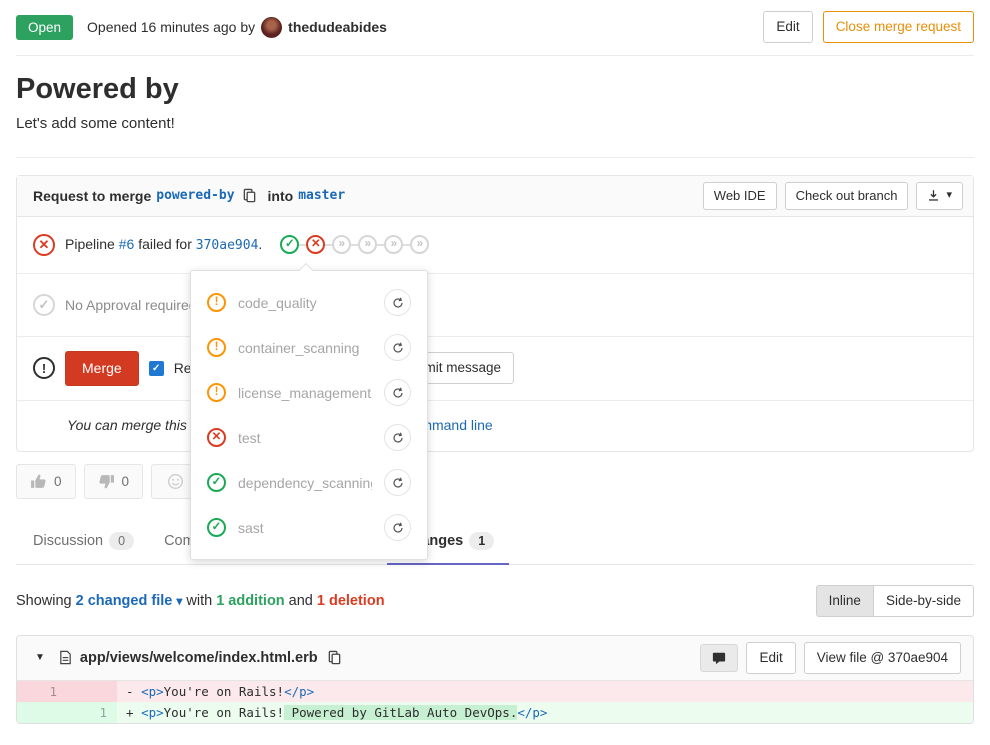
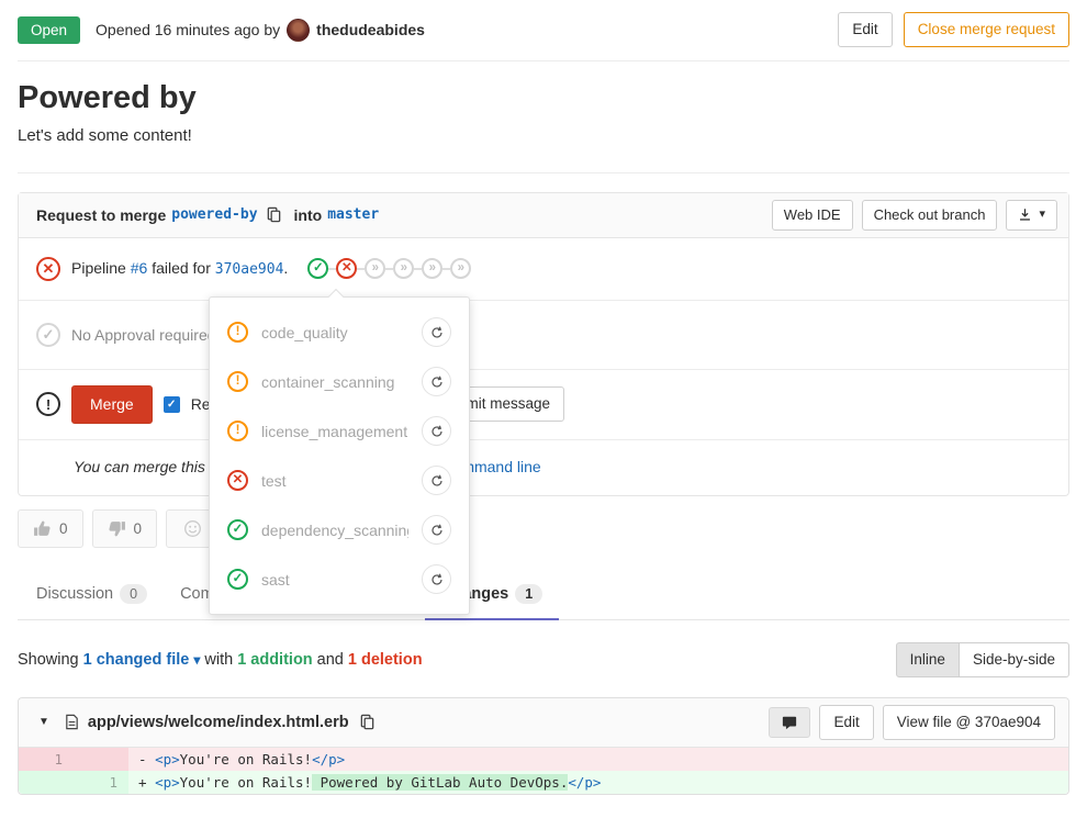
  Open
  Opened 16 minutes ago by
  thedudeabides
  Edit
  Close merge request
  Powered by
  Let's add some content!
  Request to merge
  powered-by
  into
  master
  Web IDE
  Check out branch
  ▾
  ✕
  Pipeline #6 failed for 370ae904.
  ✓
  ✕
  »
  »
  »
  »
  ✓
  No Approval require
  !
  Merge
  ✓
  0
  0
  Discussion
  0
  1
  Showing
- 2 changed file ▾
+ 1 changed file ▾
  with
  1 addition
  and
  1 deletion
  Inline
  Side-by-side
  ▼
  app/views/welcome/index.html.erb
  Edit
  View file @ 370ae904
  1
  - <p>You're on Rails!</p>
  1
  + <p>You're on Rails! Powered by GitLab Auto DevOps.</p>
  !
  code_quality
  !
  container_scanning
  !
  license_management
  ✕
  test
  ✓
  dependency_scannin
  ✓
  sast
